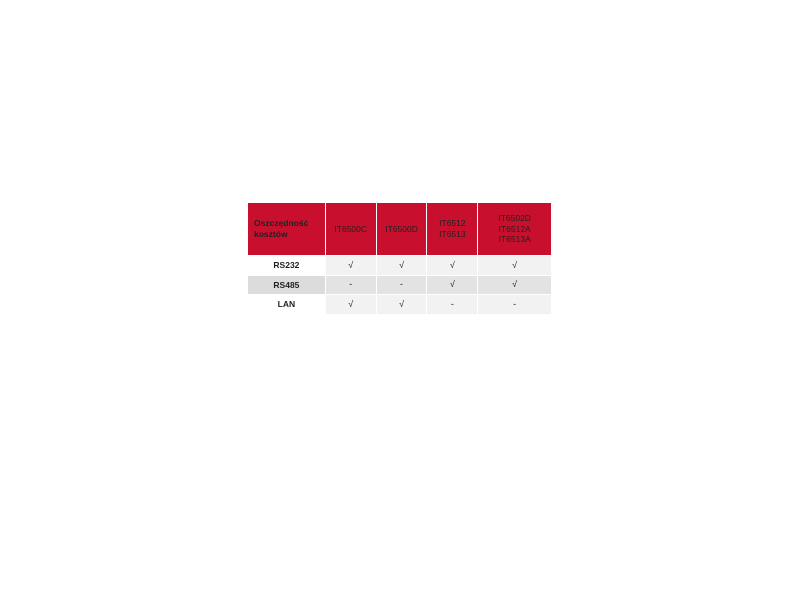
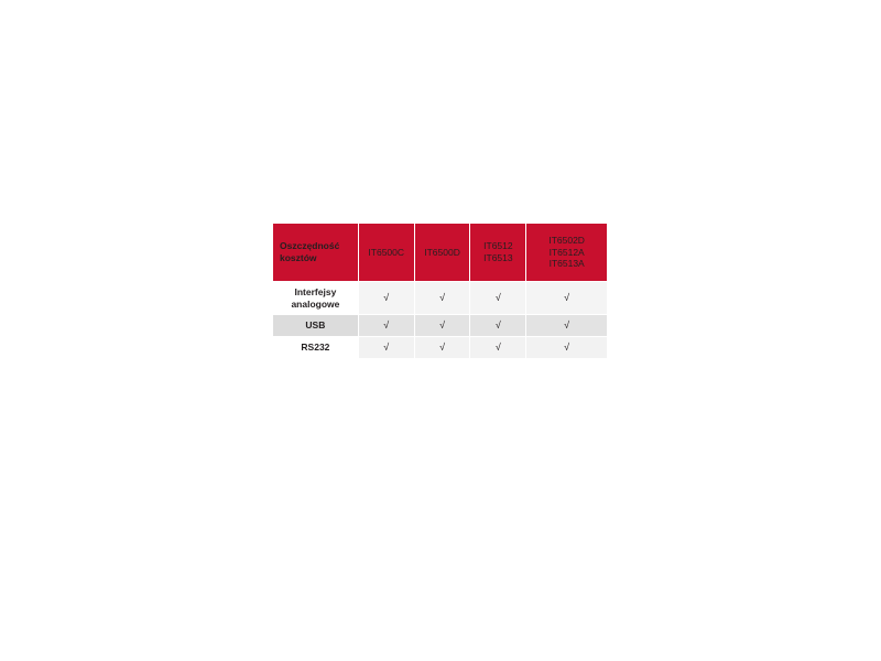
  Oszczędność kosztów	IT6500C	IT6500D	IT6512 IT6513	IT6502D IT6512A IT6513A
+ Interfejsy analogowe	√	√	√	√
+ USB	√	√	√	√
  RS232	√	√	√	√
- RS485	-	-	√	√
- LAN	√	√	-	-
